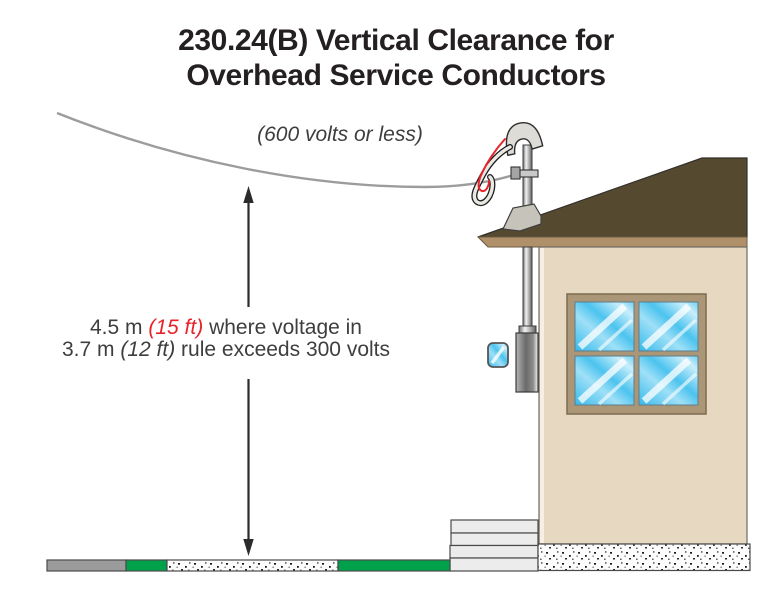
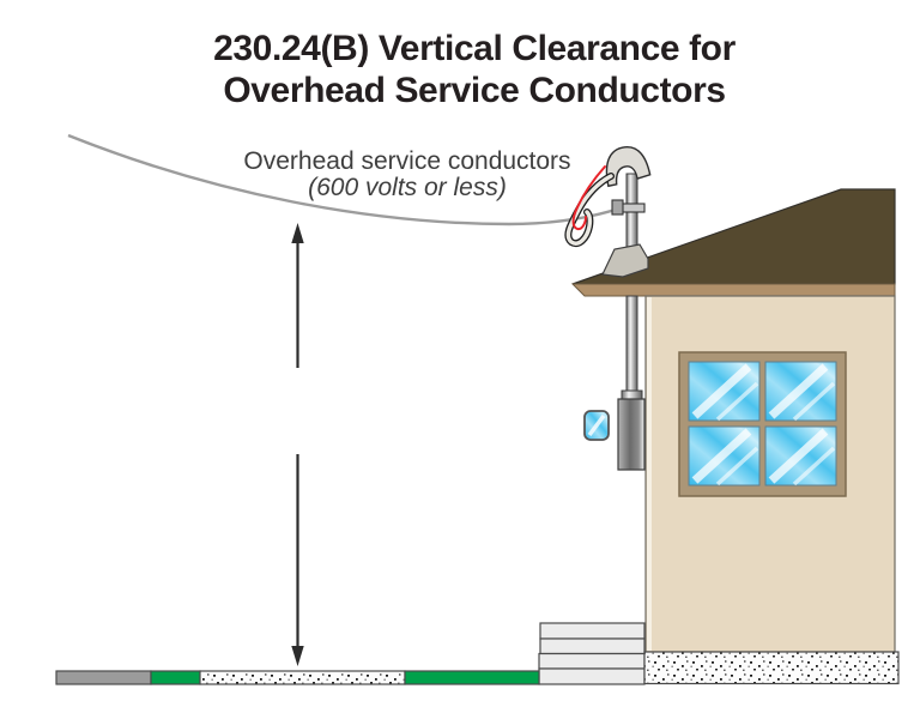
  230.24(B) Vertical Clearance for
  Overhead Service Conductors
+ Overhead service conductors
  (600 volts or less)
- 4.5 m (15 ft) where voltage in
- 3.7 m (12 ft) rule exceeds 300 volts
